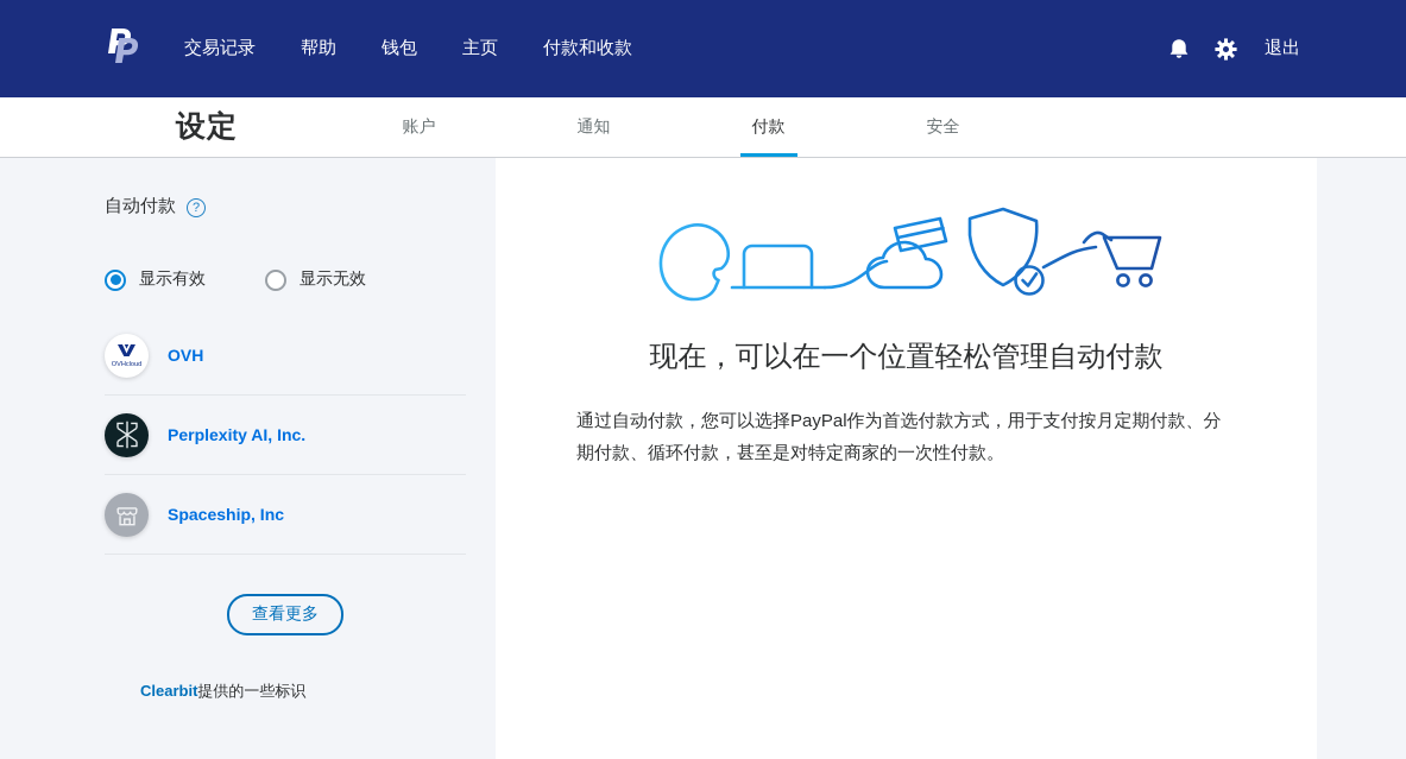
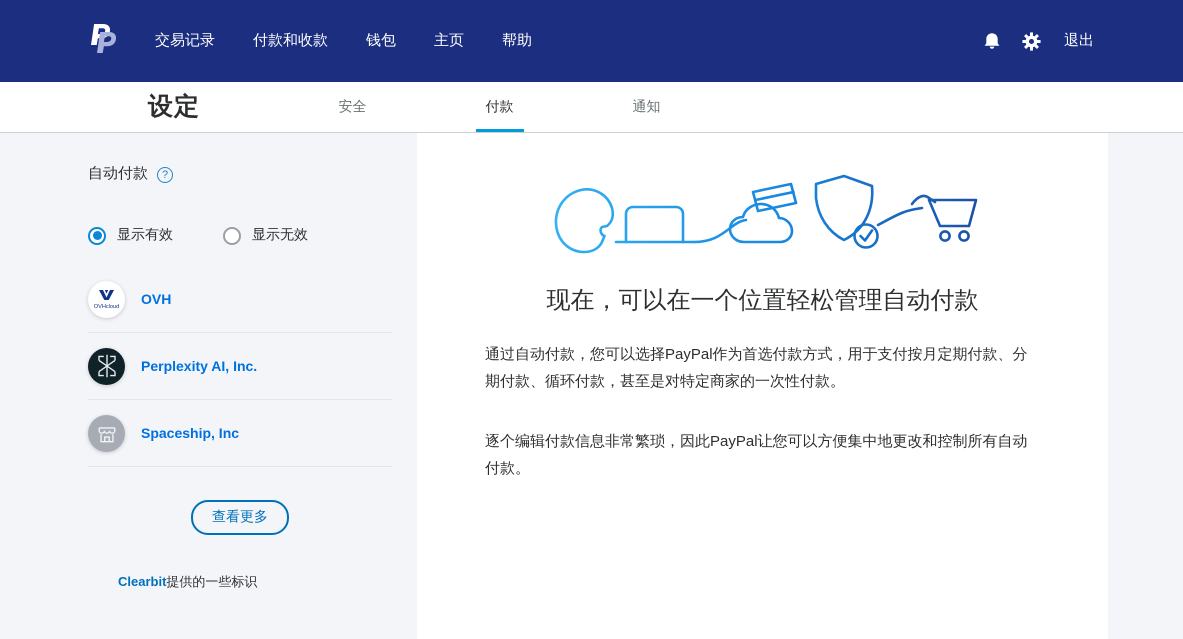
  交易记录
- 帮助
+ 付款和收款
  钱包
  主页
- 付款和收款
+ 帮助
  退出
  设定
- 账户
- 通知
+ 安全
  付款
- 安全
+ 通知
  自动付款
  ?
  显示有效
  显示无效
  OVH
  Perplexity AI, Inc.
  Spaceship, Inc
  查看更多
  Clearbit提供的一些标识
  现在，可以在一个位置轻松管理自动付款
  通过自动付款，您可以选择PayPal作为首选付款方式，用于支付按月定期付款、分期付款、循环付款，甚至是对特定商家的一次性付款。
+ 逐个编辑付款信息非常繁琐，因此PayPal让您可以方便集中地更改和控制所有自动付款。
